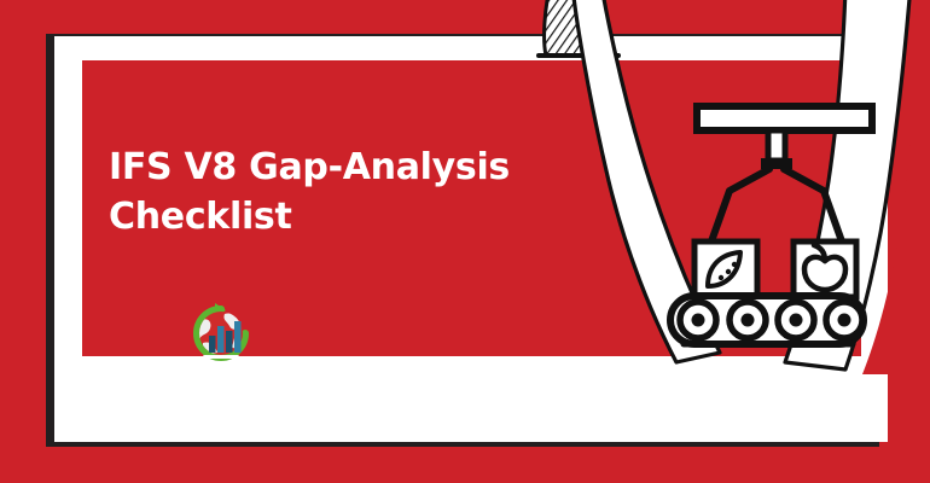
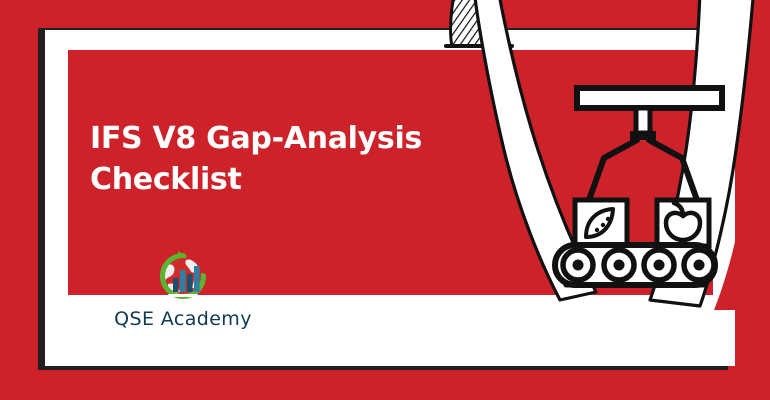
  IFS V8 Gap-Analysis
  Checklist
+ QSE Academy
